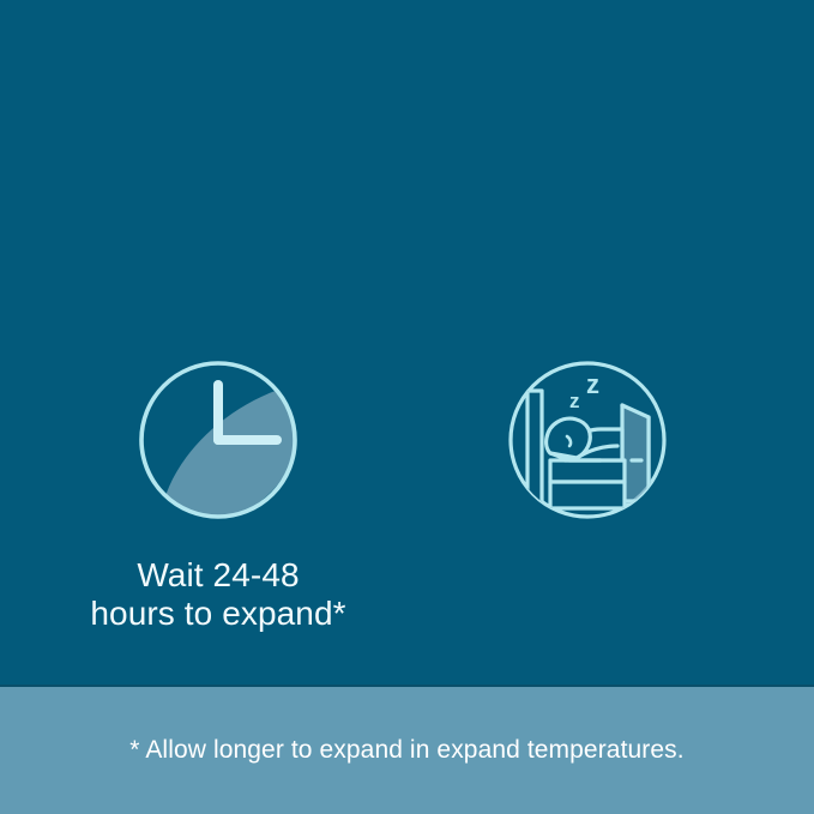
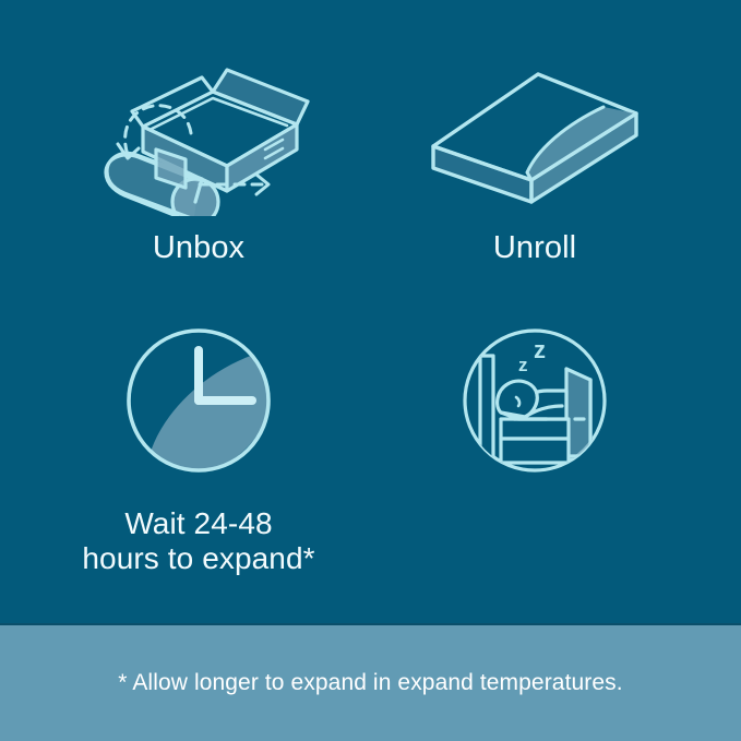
+ Unbox
+ Unroll
  Wait 24-48
  hours to expand*
  z
  z
  * Allow longer to expand in expand temperatures.
